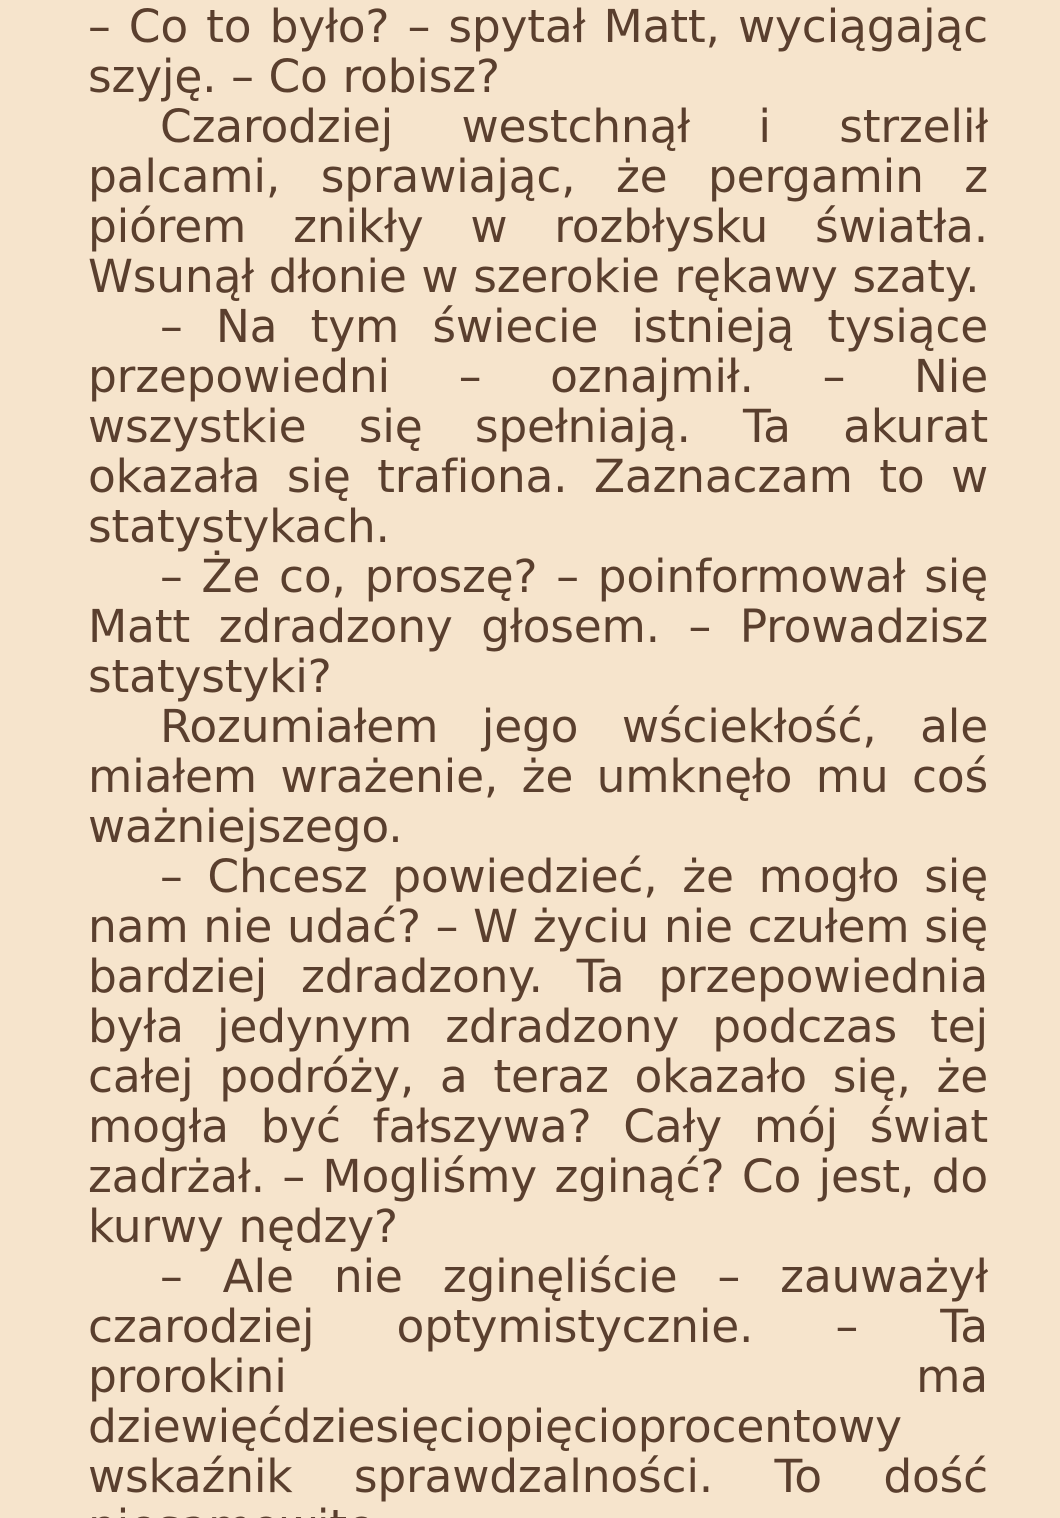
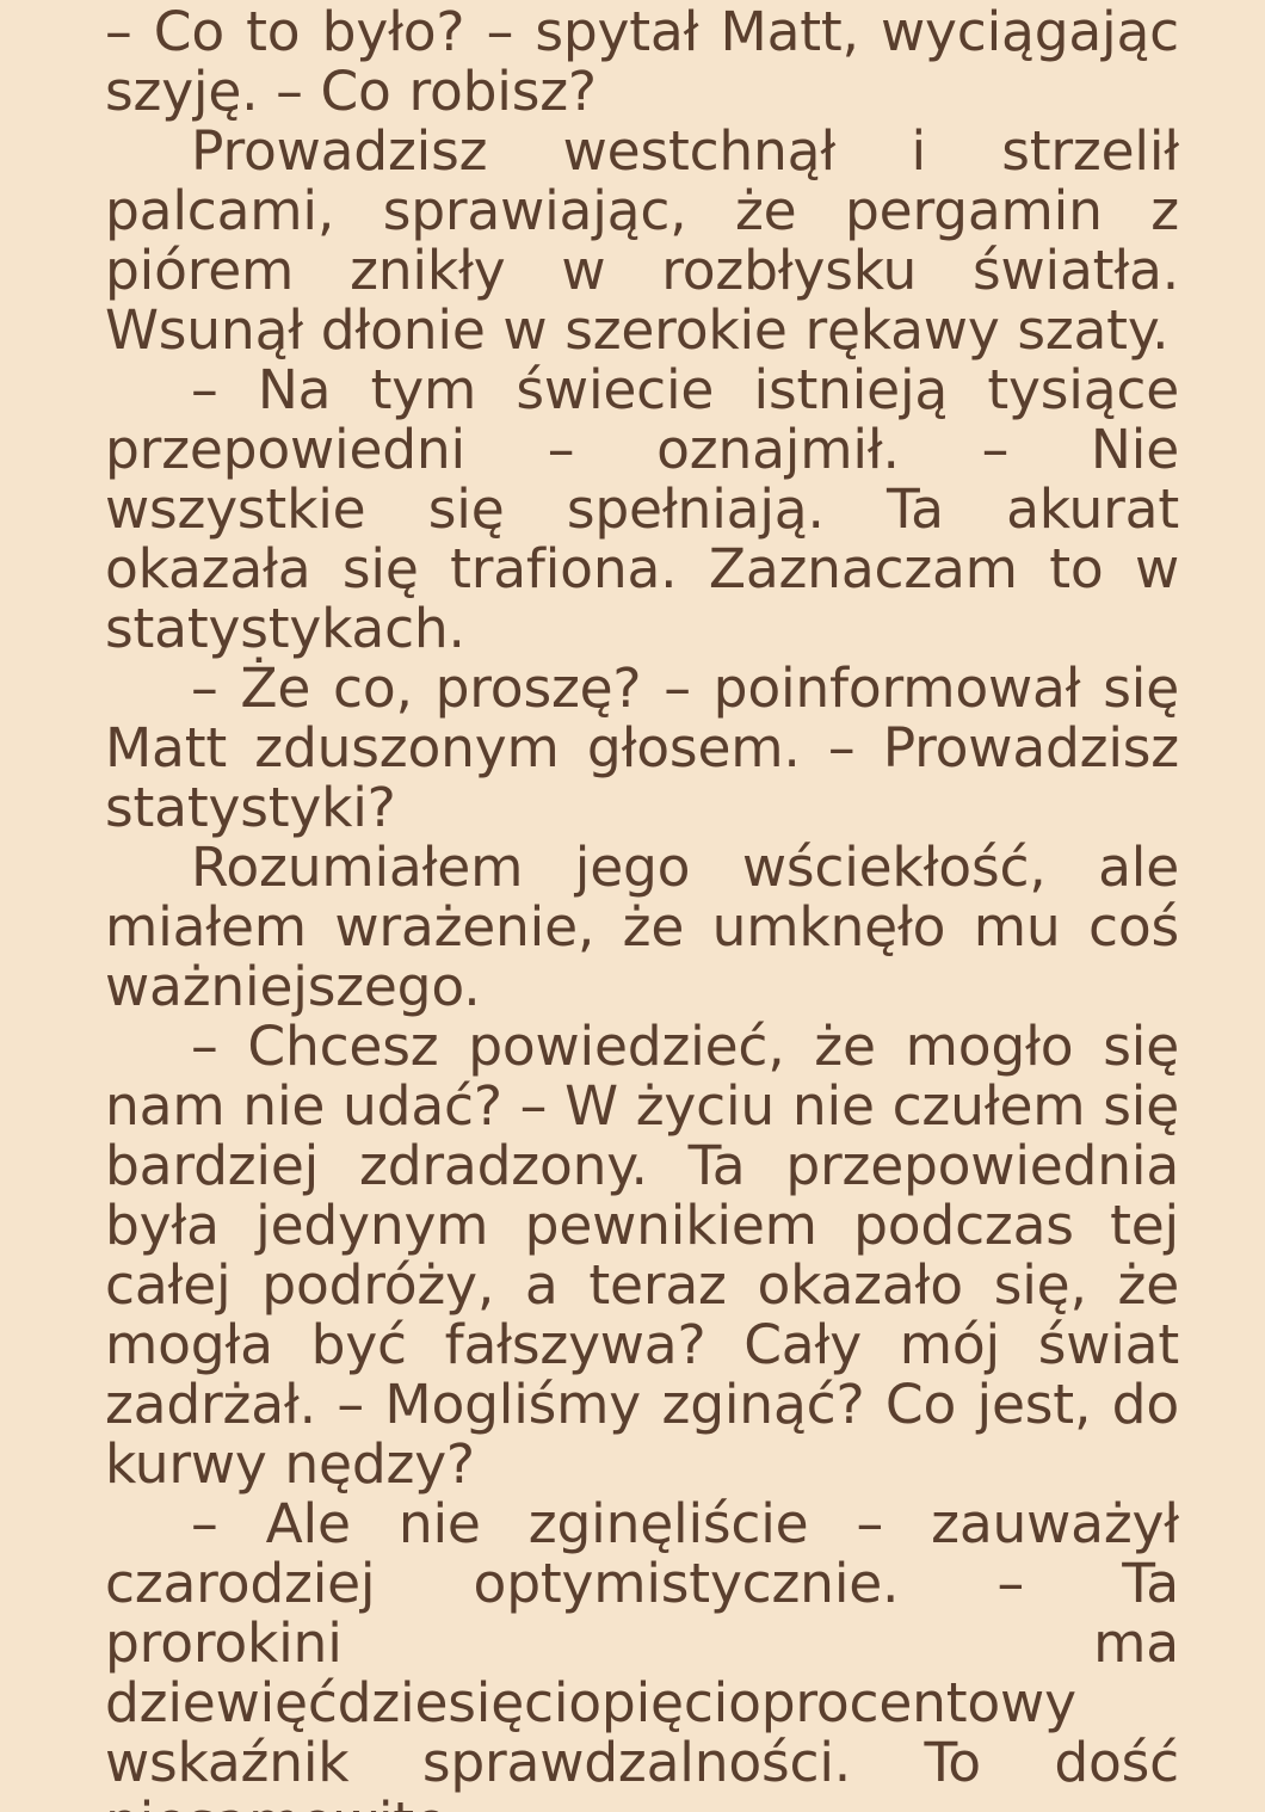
  – Co to było? – spytał Matt, wyciągając szyję. – Co robisz?
- Czarodziej westchnął i strzelił palcami, sprawiając, że pergamin z piórem znikły w rozbłysku światła. Wsunął dłonie w szerokie rękawy szaty.
+ Prowadzisz westchnął i strzelił palcami, sprawiając, że pergamin z piórem znikły w rozbłysku światła. Wsunął dłonie w szerokie rękawy szaty.
  – Na tym świecie istnieją tysiące przepowiedni – oznajmił. – Nie wszystkie się spełniają. Ta akurat okazała się trafiona. Zaznaczam to w statystykach.
- – Że co, proszę? – poinformował się Matt zdradzony głosem. – Prowadzisz statystyki?
+ – Że co, proszę? – poinformował się Matt zduszonym głosem. – Prowadzisz statystyki?
  Rozumiałem jego wściekłość, ale miałem wrażenie, że umknęło mu coś ważniejszego.
- – Chcesz powiedzieć, że mogło się nam nie udać? – W życiu nie czułem się bardziej zdradzony. Ta przepowiednia była jedynym zdradzony podczas tej całej podróży, a teraz okazało się, że mogła być fałszywa? Cały mój świat zadrżał. – Mogliśmy zginąć? Co jest, do kurwy nędzy?
+ – Chcesz powiedzieć, że mogło się nam nie udać? – W życiu nie czułem się bardziej zdradzony. Ta przepowiednia była jedynym pewnikiem podczas tej całej podróży, a teraz okazało się, że mogła być fałszywa? Cały mój świat zadrżał. – Mogliśmy zginąć? Co jest, do kurwy nędzy?
  – Ale nie zginęliście – zauważył czarodziej optymistycznie. – Ta prorokini ma dziewięćdziesięciopięcioprocentowy wskaźnik sprawdzalności. To dość
